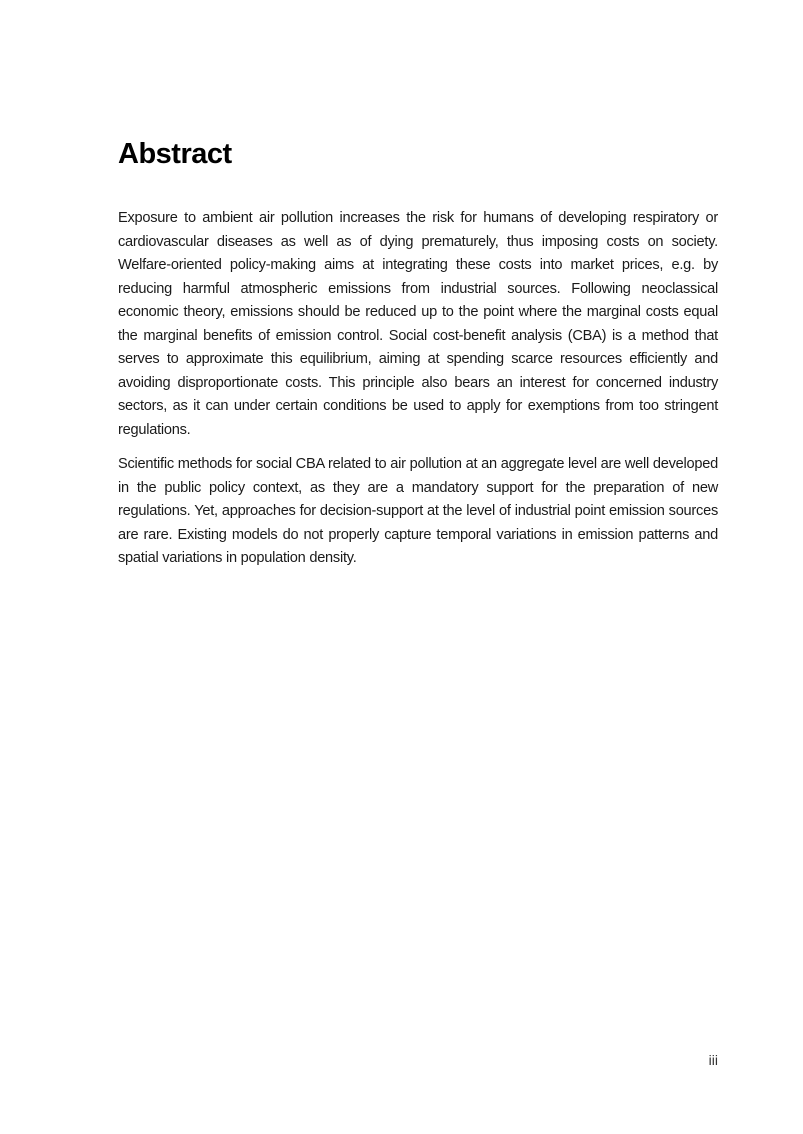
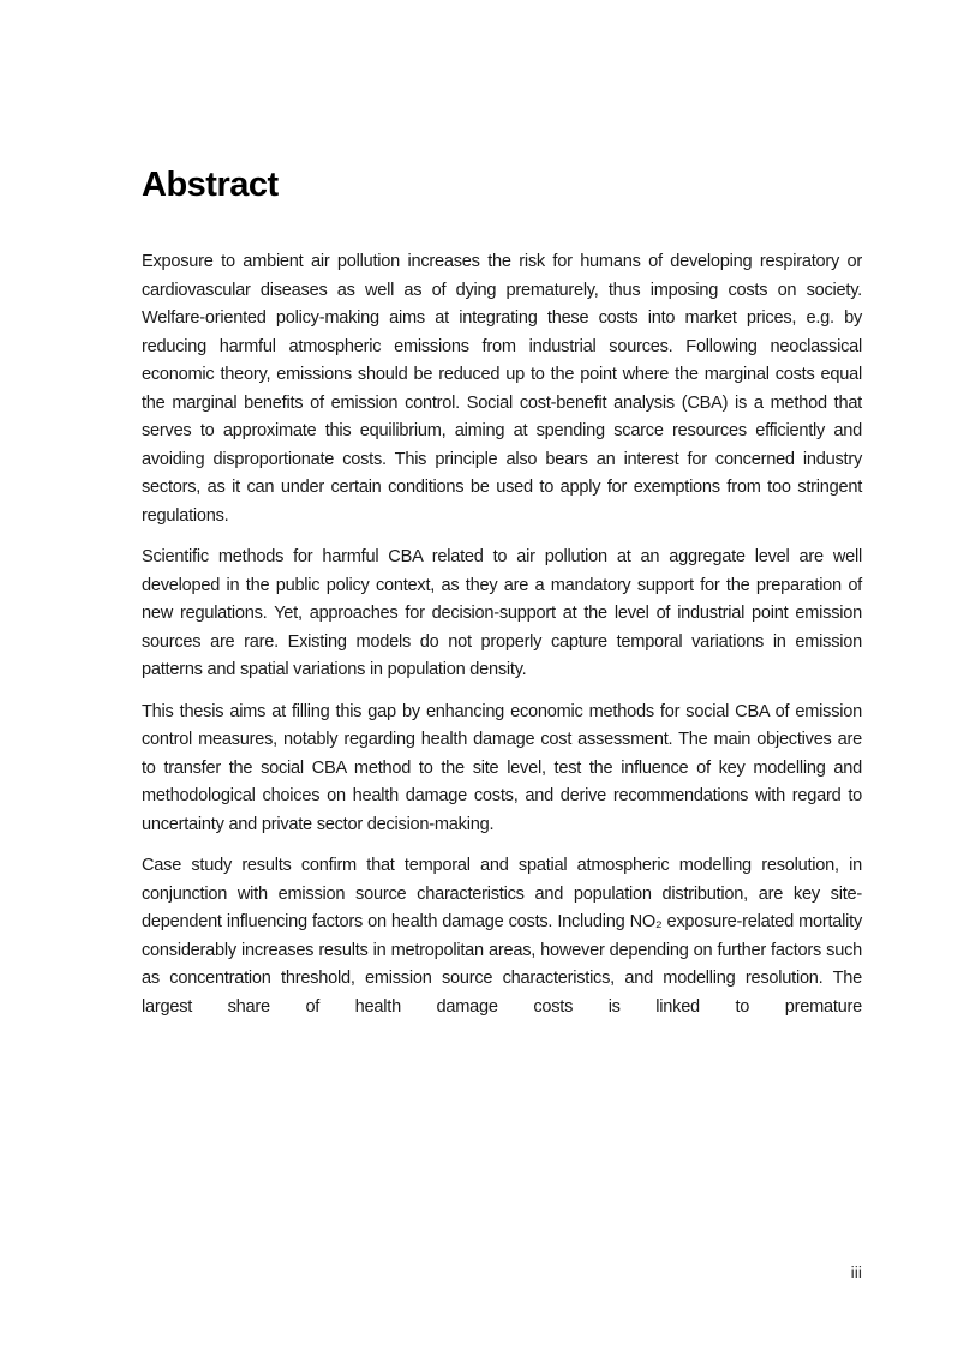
  Abstract
  Exposure to ambient air pollution increases the risk for humans of developing respiratory or cardiovascular diseases as well as of dying prematurely, thus imposing costs on society. Welfare-oriented policy-making aims at integrating these costs into market prices, e.g. by reducing harmful atmospheric emissions from industrial sources. Following neoclassical economic theory, emissions should be reduced up to the point where the marginal costs equal the marginal benefits of emission control. Social cost-benefit analysis (CBA) is a method that serves to approximate this equilibrium, aiming at spending scarce resources efficiently and avoiding disproportionate costs. This principle also bears an interest for concerned industry sectors, as it can under certain conditions be used to apply for exemp­tions from too stringent regulations.
- Scientific methods for social CBA related to air pollution at an aggregate level are well developed in the public policy context, as they are a mandatory support for the prepara­tion of new regulations. Yet, approaches for decision-support at the level of industrial point emission sources are rare. Existing models do not properly capture temporal varia­tions in emission patterns and spatial variations in population density.
+ Scientific methods for harmful CBA related to air pollution at an aggregate level are well developed in the public policy context, as they are a mandatory support for the prepara­tion of new regulations. Yet, approaches for decision-support at the level of industrial point emission sources are rare. Existing models do not properly capture temporal varia­tions in emission patterns and spatial variations in population density.
+ This thesis aims at filling this gap by enhancing economic methods for social CBA of emis­sion control measures, notably regarding health damage cost assessment. The main ob­jectives are to transfer the social CBA method to the site level, test the influence of key modelling and methodological choices on health damage costs, and derive recommenda­tions with regard to uncertainty and private sector decision-making.
+ Case study results confirm that temporal and spatial atmospheric modelling resolution, in conjunction with emission source characteristics and population distribution, are key site-dependent influencing factors on health damage costs. Including NO₂ exposure-re­lated mortality considerably increases results in metropolitan areas, however depending on further factors such as concentration threshold, emission source characteristics, and modelling resolution. The largest share of health damage costs is linked to premature
  iii
